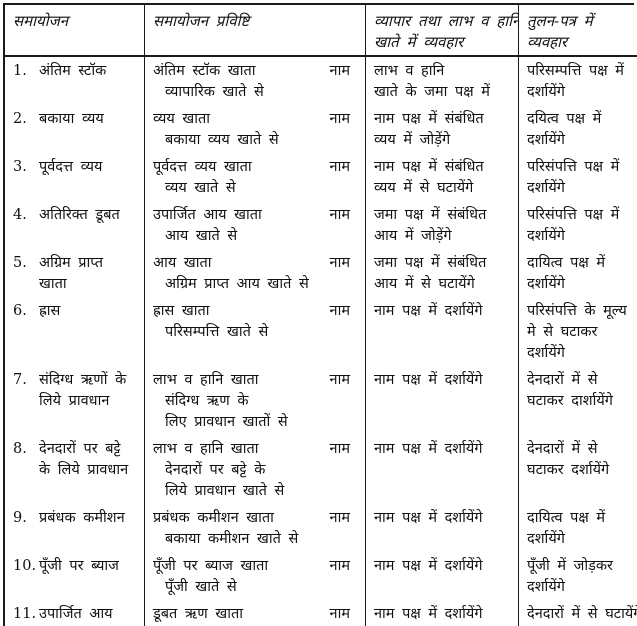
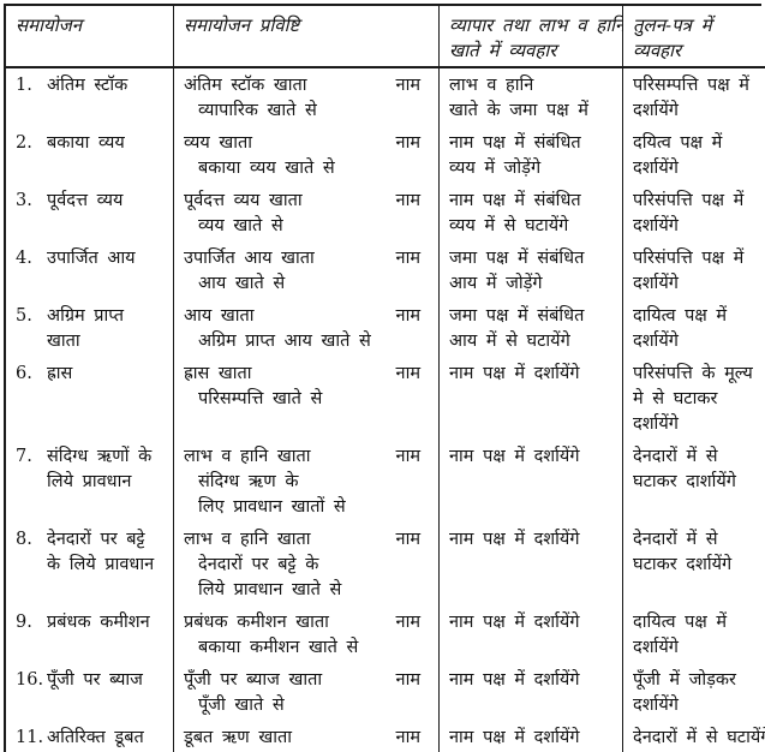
  समायोजन
  समायोजन प्रविष्टि
  व्यापार तथा लाभ व हानि
  खाते में व्यवहार
  तुलन-पत्र में
  व्यवहार
  1.
  अंतिम स्टॉक
  अंतिम स्टॉक खाता
  नाम
  व्यापारिक खाते से
  लाभ व हानि
  खाते के जमा पक्ष में
  परिसम्पत्ति पक्ष में
  दर्शायेंगे
  2.
  बकाया व्यय
  व्यय खाता
  नाम
  बकाया व्यय खाते से
  नाम पक्ष में संबंधित
  व्यय में जोड़ेंगे
  दयित्व पक्ष में
  दर्शायेंगे
  3.
  पूर्वदत्त व्यय
  पूर्वदत्त व्यय खाता
  नाम
  व्यय खाते से
  नाम पक्ष में संबंधित
  व्यय में से घटायेंगे
  परिसंपत्ति पक्ष में
  दर्शायेंगे
  4.
- अतिरिक्त डूबत
+ उपार्जित आय
  उपार्जित आय खाता
  नाम
  आय खाते से
  जमा पक्ष में संबंधित
  आय में जोड़ेंगे
  परिसंपत्ति पक्ष में
  दर्शायेंगे
  5.
  अग्रिम प्राप्त
  खाता
  आय खाता
  नाम
  अग्रिम प्राप्त आय खाते से
  जमा पक्ष में संबंधित
  आय में से घटायेंगे
  दायित्व पक्ष में
  दर्शायेंगे
  6.
  ह्रास
  ह्रास खाता
  नाम
  परिसम्पत्ति खाते से
  नाम पक्ष में दर्शायेंगे
  परिसंपत्ति के मूल्य
  मे से घटाकर
  दर्शायेंगे
  7.
  संदिग्ध ऋणों के
  लिये प्रावधान
  लाभ व हानि खाता
  नाम
  संदिग्ध ऋण के
  लिए प्रावधान खातों से
  नाम पक्ष में दर्शायेंगे
  देनदारों में से
  घटाकर दार्शायेंगे
  8.
  देनदारों पर बट्टे
  के लिये प्रावधान
  लाभ व हानि खाता
  नाम
  देनदारों पर बट्टे के
  लिये प्रावधान खाते से
  नाम पक्ष में दर्शायेंगे
  देनदारों में से
  घटाकर दर्शायेंगे
  9.
  प्रबंधक कमीशन
  प्रबंधक कमीशन खाता
  नाम
  बकाया कमीशन खाते से
  नाम पक्ष में दर्शायेंगे
  दायित्व पक्ष में
  दर्शायेंगे
- 10.
+ 16.
  पूँजी पर ब्याज
  पूँजी पर ब्याज खाता
  नाम
  पूँजी खाते से
  नाम पक्ष में दर्शायेंगे
  पूँजी में जोड़कर
  दर्शायेंगे
  11.
- उपार्जित आय
+ अतिरिक्त डूबत
  डूबत ऋण खाता
  नाम
  नाम पक्ष में दर्शायेंगे
  देनदारों में से घटायें
